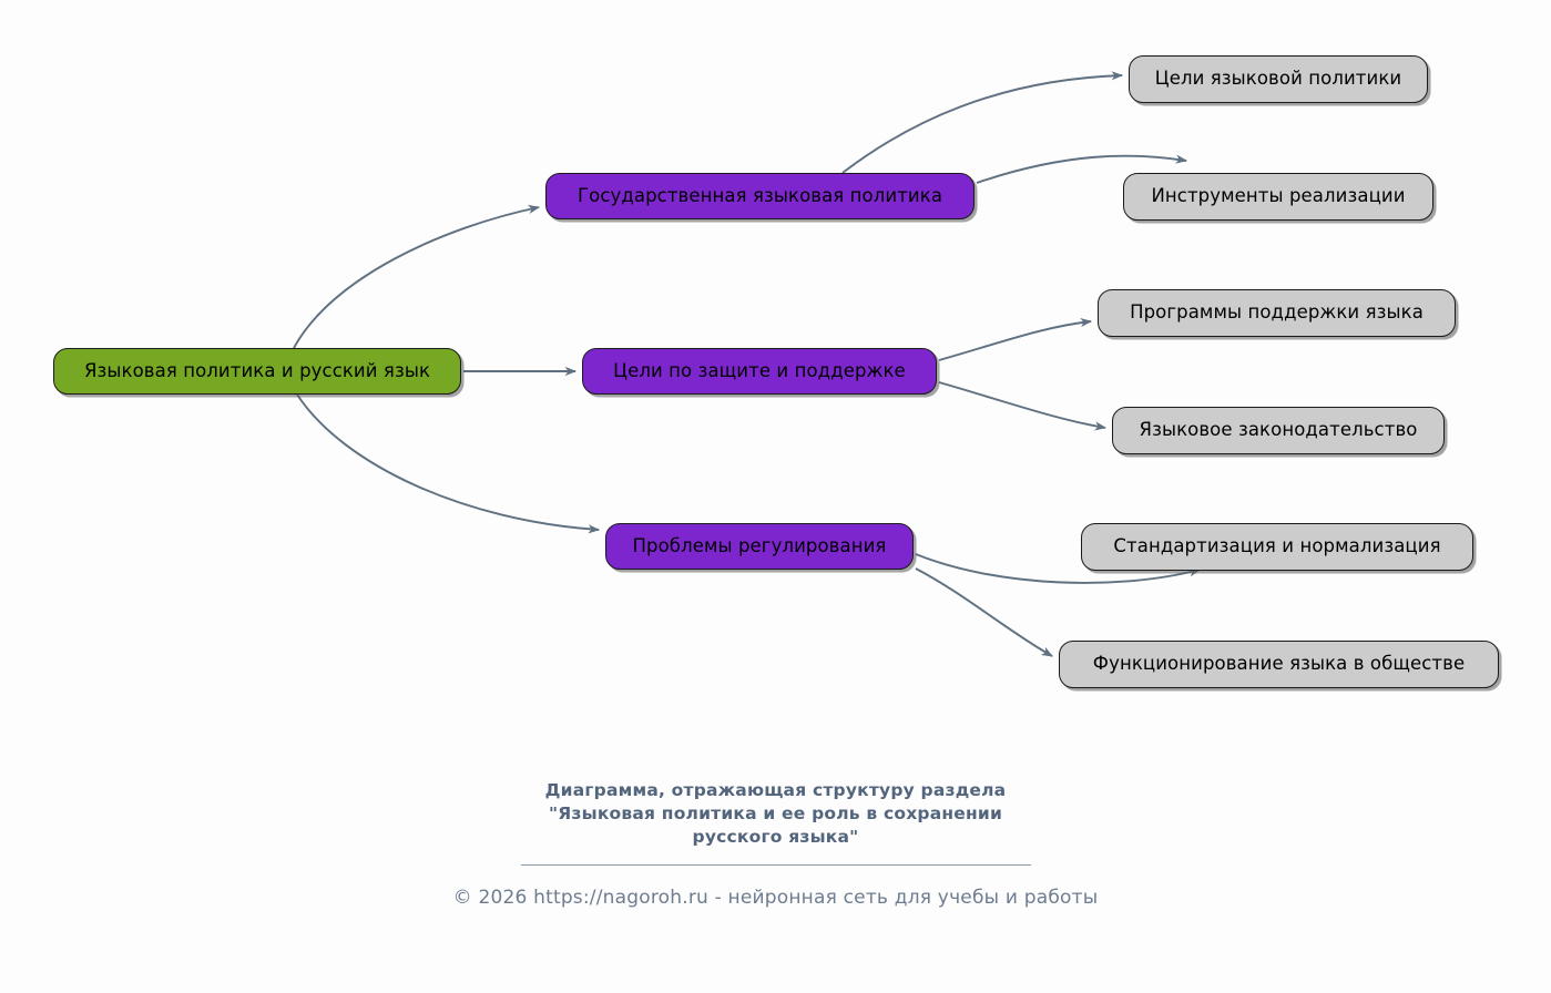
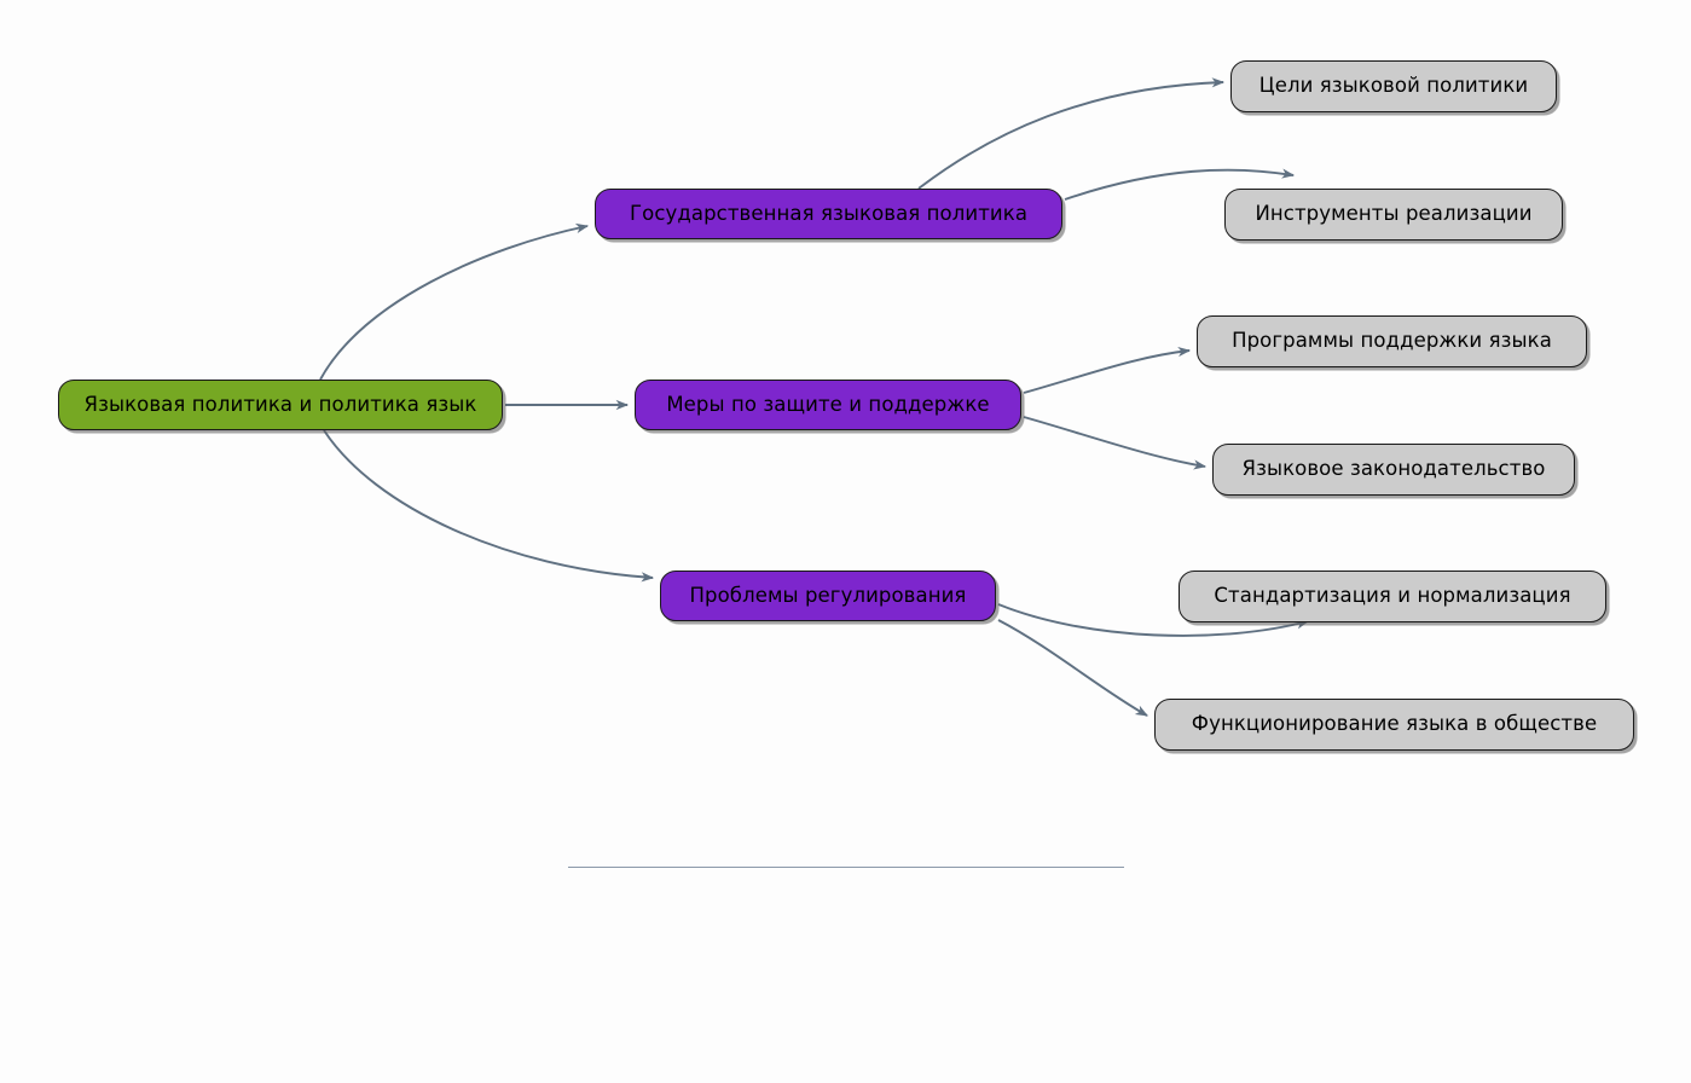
- Языковая политика и русский язык
+ Языковая политика и политика язык
  Государственная языковая политика
  Цели языковой политики
  Инструменты реализации
- Цели по защите и поддержке
+ Меры по защите и поддержке
  Программы поддержки языка
  Языковое законодательство
  Проблемы регулирования
  Стандартизация и нормализация
  Функционирование языка в обществе
- Диаграмма, отражающая структуру раздела
- "Языковая политика и ее роль в сохранении
- русского языка"
- © 2026 https://nagoroh.ru - нейронная сеть для учебы и работы
